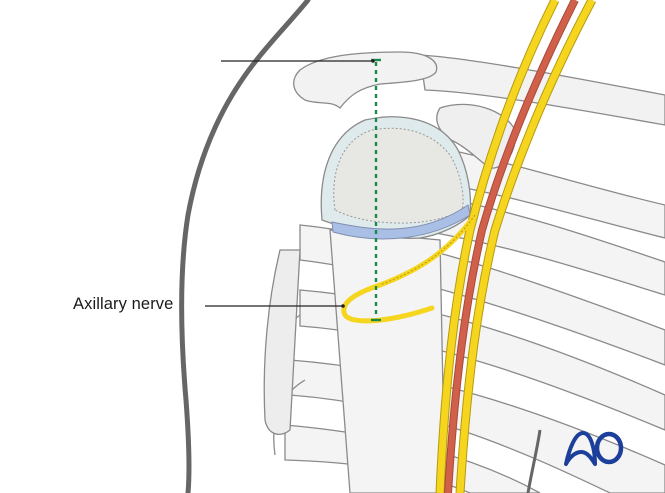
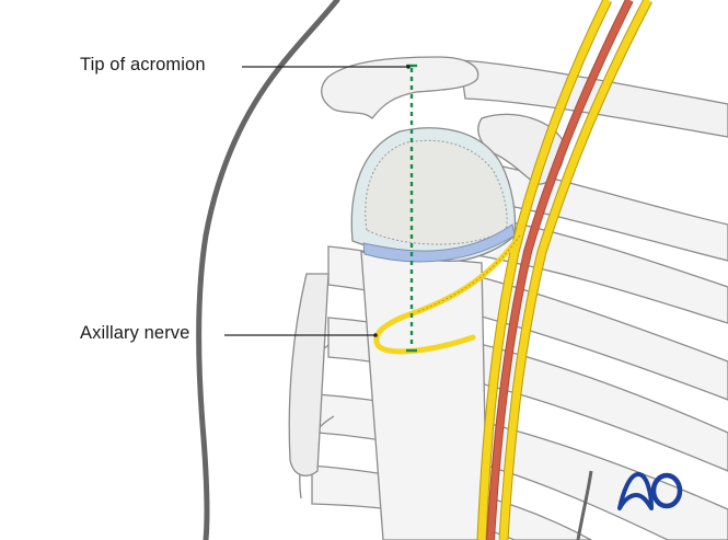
+ Tip of acromion
  Axillary nerve
